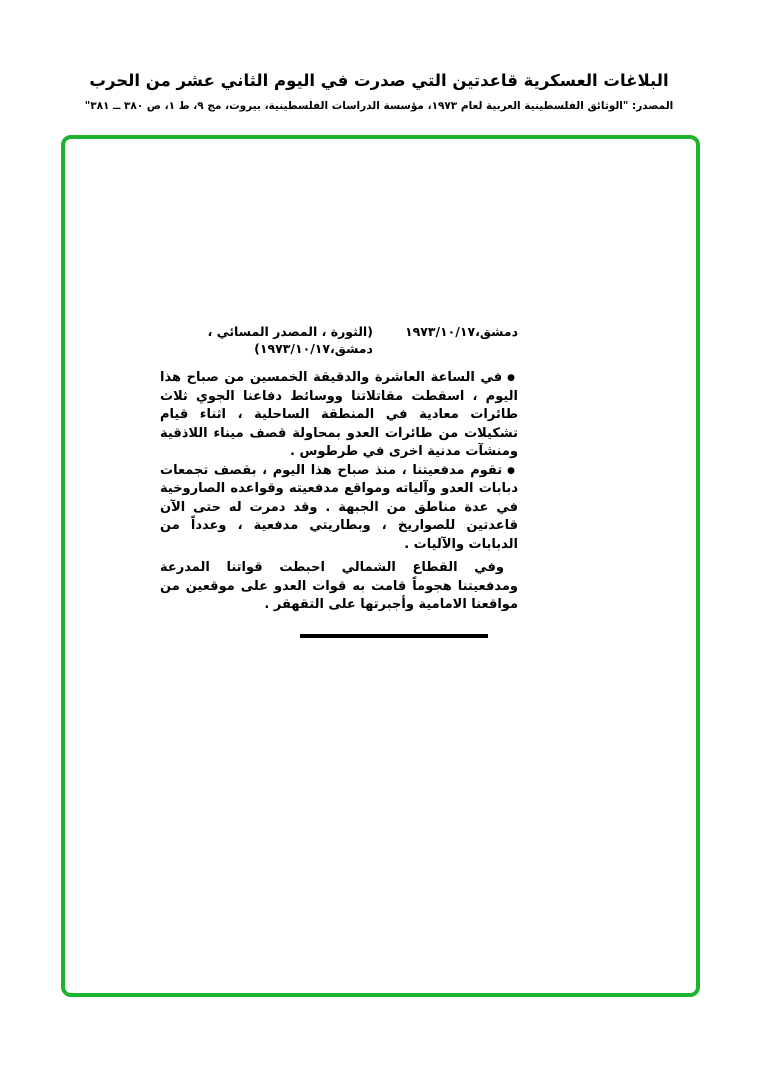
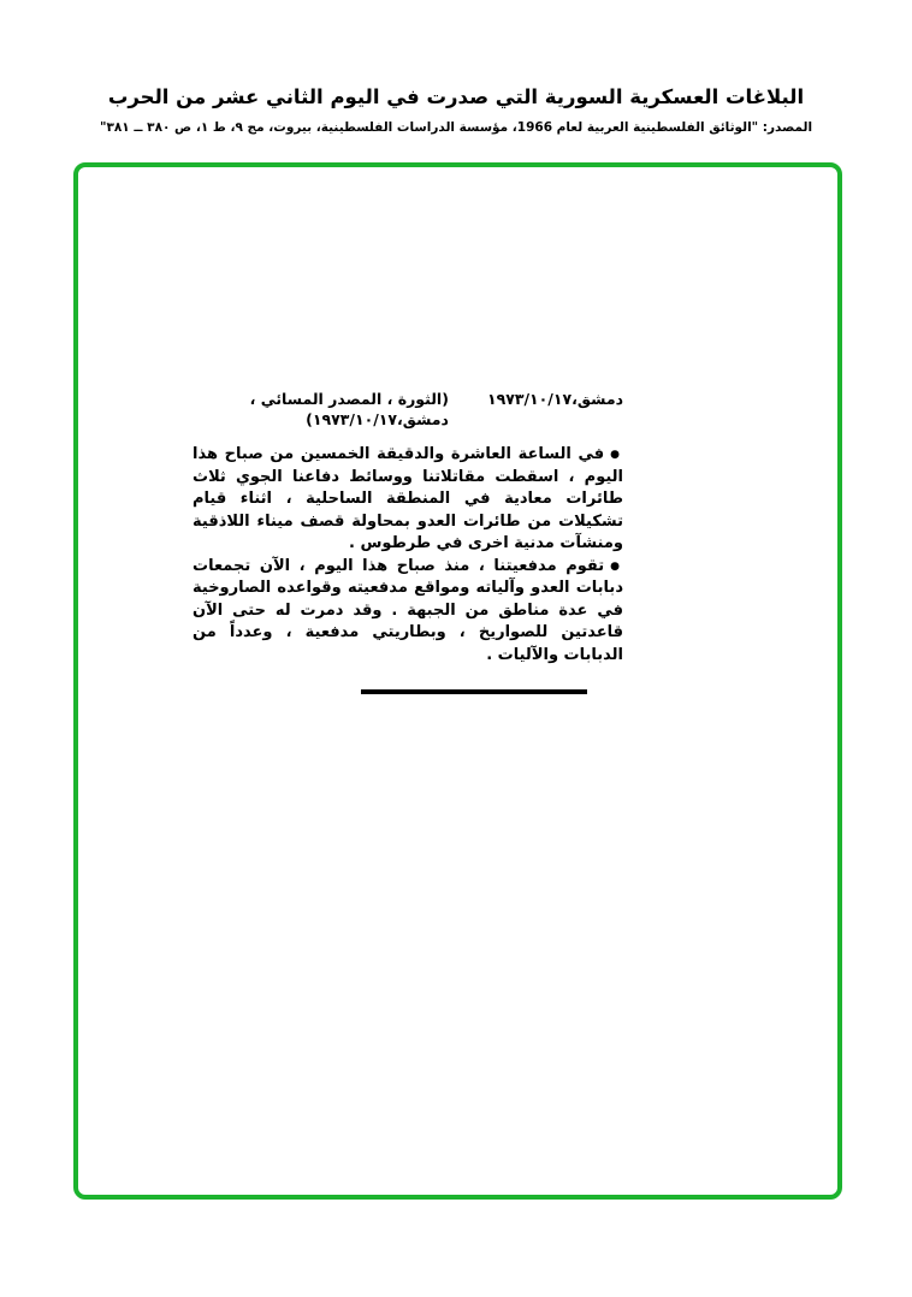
- البلاغات العسكرية قاعدتين التي صدرت في اليوم الثاني عشر من الحرب
+ البلاغات العسكرية السورية التي صدرت في اليوم الثاني عشر من الحرب
- المصدر: "الوثائق الفلسطينية العربية لعام ١٩٧٣، مؤسسة الدراسات الفلسطينية، بيروت، مج ٩، ط ١، ص ٣٨٠ ــ ٣٨١"
+ المصدر: "الوثائق الفلسطينية العربية لعام 1966، مؤسسة الدراسات الفلسطينية، بيروت، مج ٩، ط ١، ص ٣٨٠ ــ ٣٨١"
  دمشق،١٩٧٣/١٠/١٧
  (الثورة ، المصدر المسائي ،
  دمشق،١٩٧٣/١٠/١٧)
  ●في الساعة العاشرة والدقيقة الخمسين من صباح هذا اليوم ، اسقطت مقاتلاتنا ووسائط دفاعنا الجوي ثلاث طائرات معادية في المنطقة الساحلية ، اثناء قيام تشكيلات من طائرات العدو بمحاولة قصف ميناء اللاذقية ومنشآت مدنية اخرى في طرطوس .
- ●تقوم مدفعيتنا ، منذ صباح هذا اليوم ، بقصف تجمعات دبابات العدو وآلياته ومواقع مدفعيته وقواعده الصاروخية في عدة مناطق من الجبهة . وقد دمرت له حتى الآن قاعدتين للصواريخ ، وبطاريتي مدفعية ، وعدداً من الدبابات والآليات .
+ ●تقوم مدفعيتنا ، منذ صباح هذا اليوم ، الآن تجمعات دبابات العدو وآلياته ومواقع مدفعيته وقواعده الصاروخية في عدة مناطق من الجبهة . وقد دمرت له حتى الآن قاعدتين للصواريخ ، وبطاريتي مدفعية ، وعدداً من الدبابات والآليات .
- وفي القطاع الشمالي احبطت قواتنا المدرعة ومدفعيتنا هجوماً قامت به قوات العدو على موقعين من مواقعنا الامامية وأجبرتها على التقهقر .
